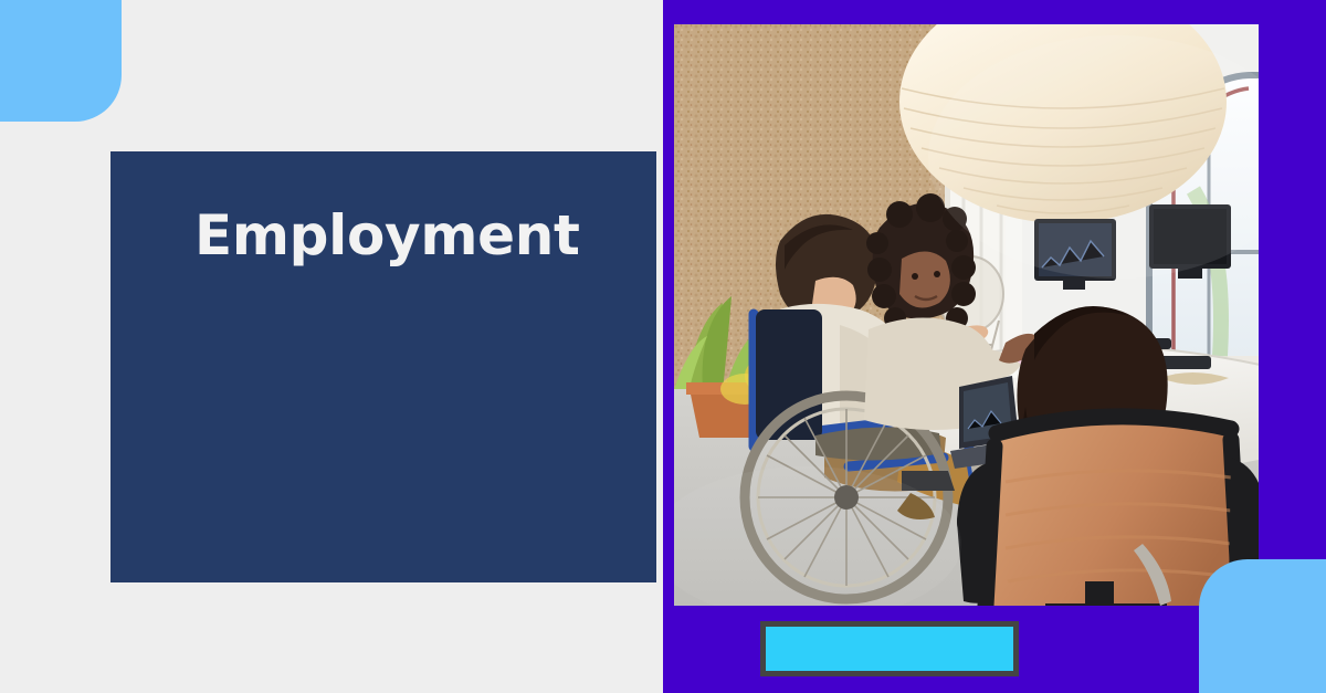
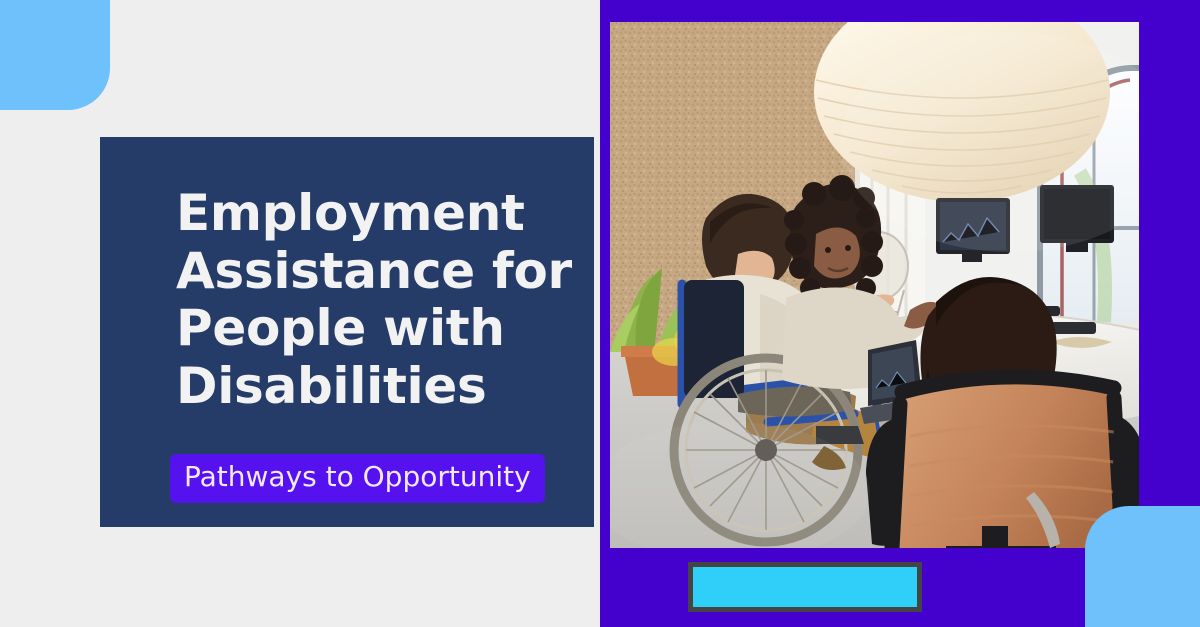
  Employment
+ Assistance for
+ People with
+ Disabilities
+ Pathways to Opportunity
